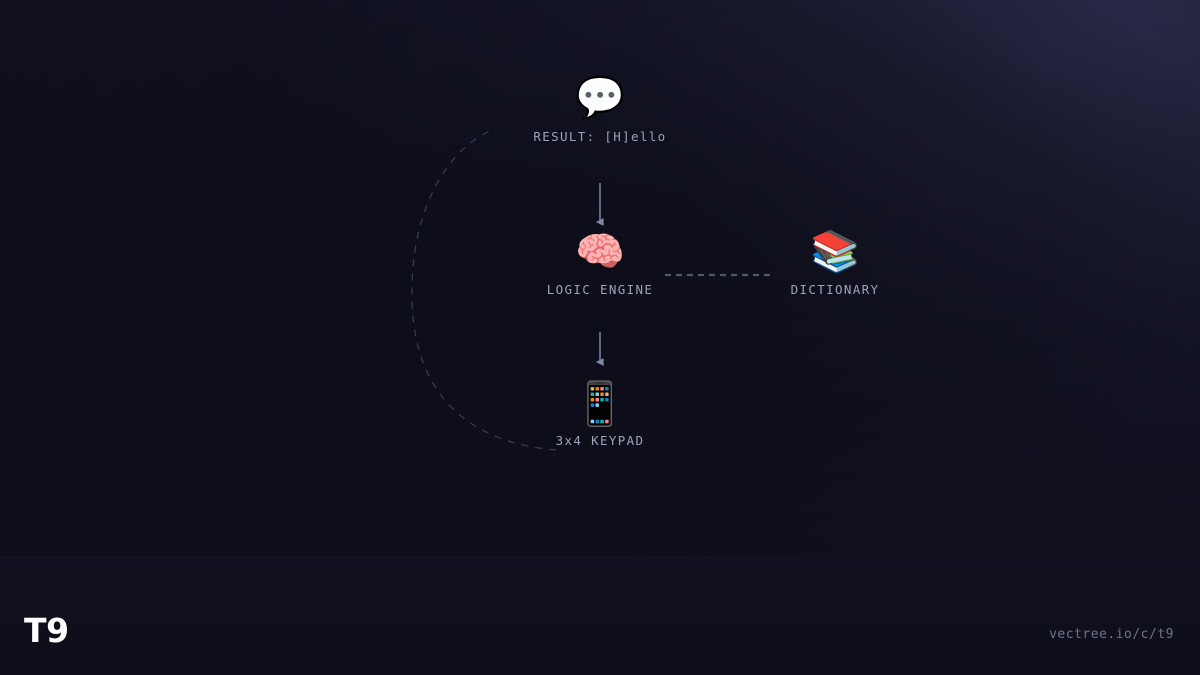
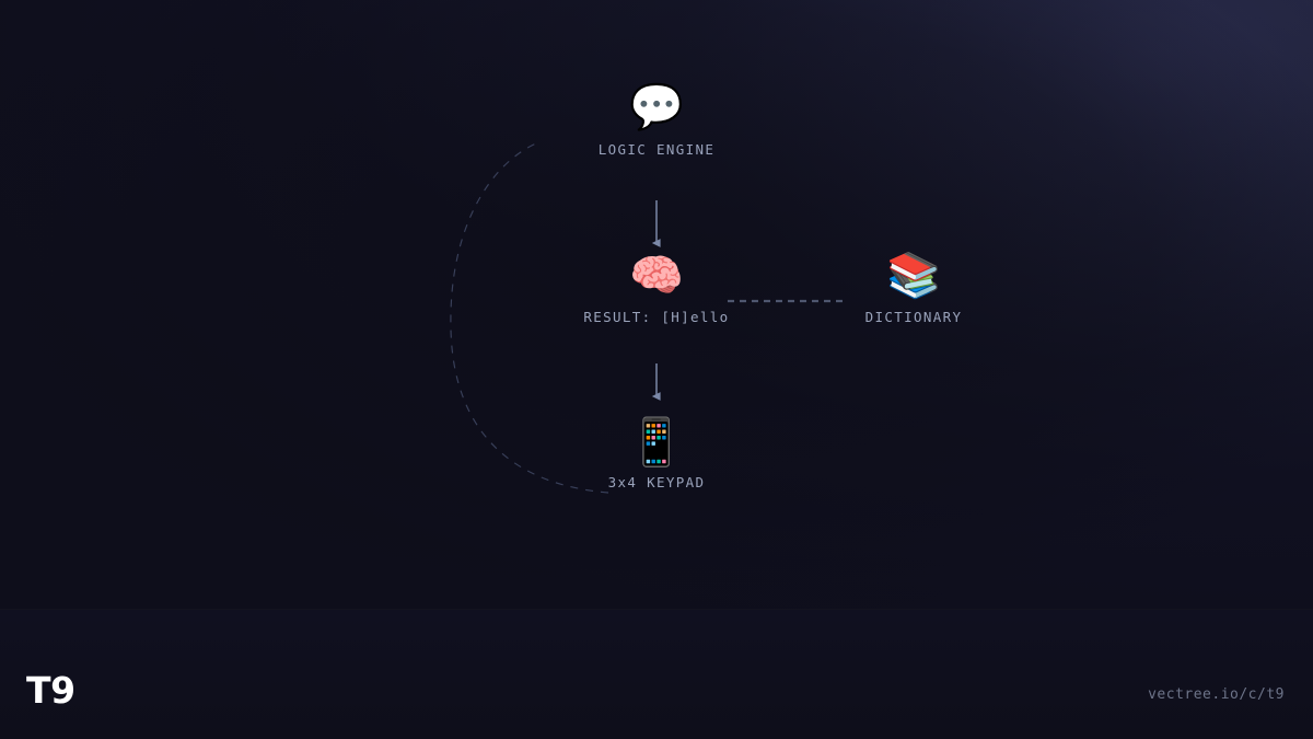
  💬
- RESULT: [H]ello
+ LOGIC ENGINE
  🧠
- LOGIC ENGINE
+ RESULT: [H]ello
  📚
  DICTIONARY
  📱
  3x4 KEYPAD
  T9
  vectree.io/c/t9
